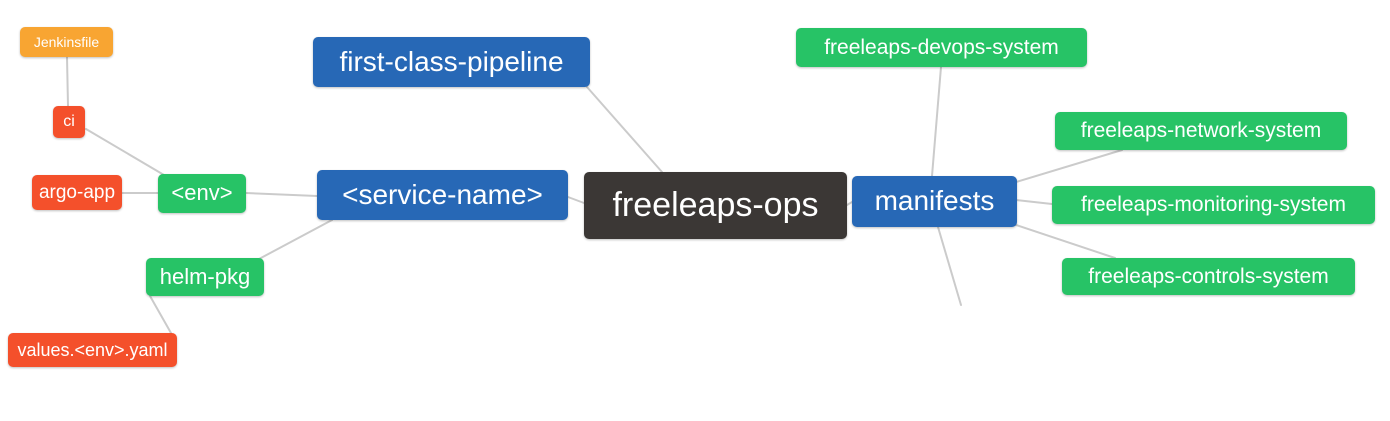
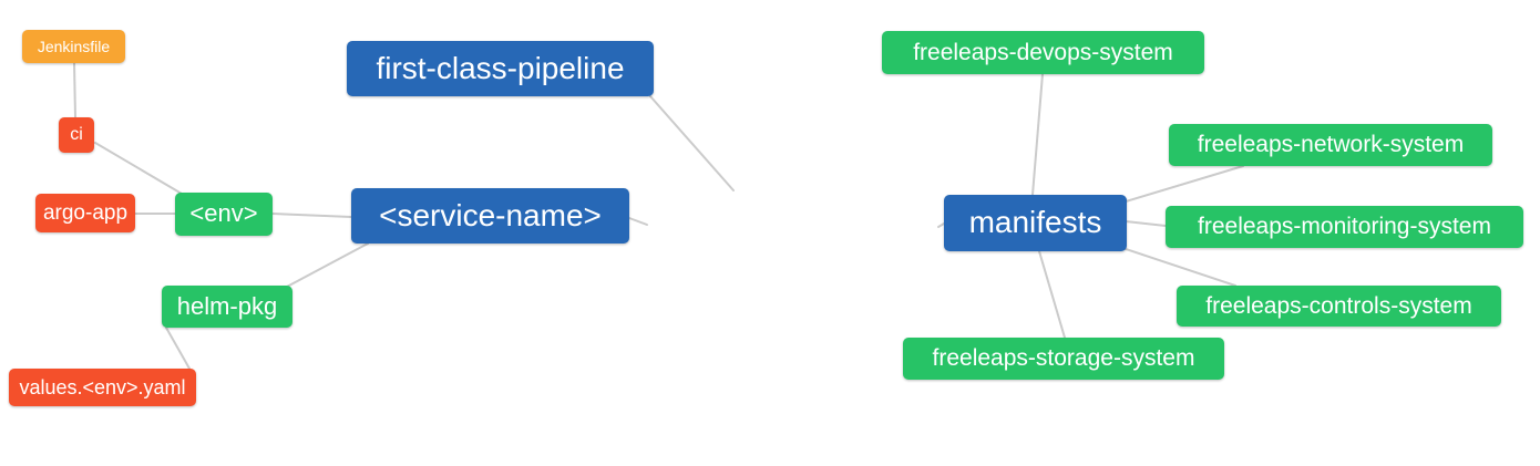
  Jenkinsfile
  ci
  argo-app
  <env>
  helm-pkg
  values.<env>.yaml
  first-class-pipeline
  <service-name>
- freeleaps-ops
  manifests
  freeleaps-devops-system
  freeleaps-network-system
  freeleaps-monitoring-system
  freeleaps-controls-system
+ freeleaps-storage-system
